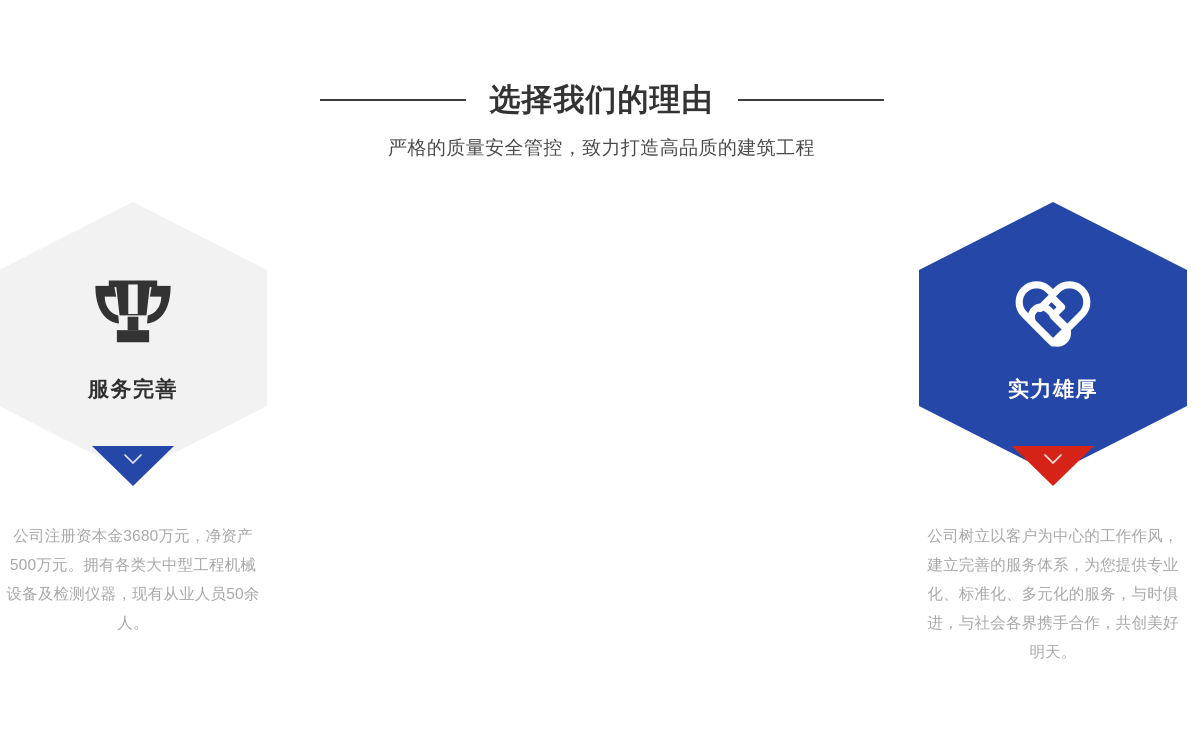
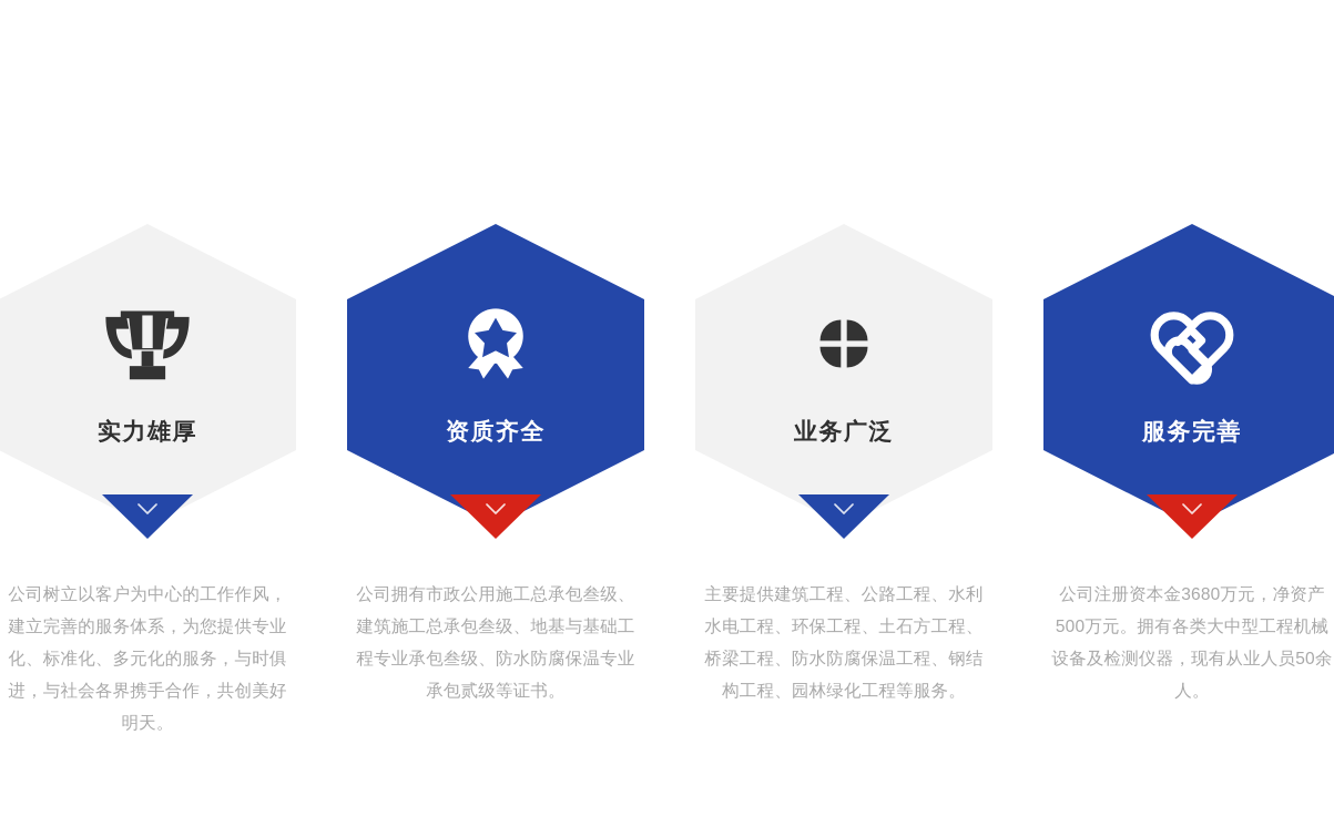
- 选择我们的理由
- 严格的质量安全管控，致力打造高品质的建筑工程
- 服务完善
+ 实力雄厚
- 公司注册资本金3680万元，净资产500万元。拥有各类大中型工程机械设备及检测仪器，现有从业人员50余人。
+ 公司树立以客户为中心的工作作风，建立完善的服务体系，为您提供专业化、标准化、多元化的服务，与时俱进，与社会各界携手合作，共创美好明天。
+ 资质齐全
+ 公司拥有市政公用施工总承包叁级、建筑施工总承包叁级、地基与基础工程专业承包叁级、防水防腐保温专业承包贰级等证书。
+ 业务广泛
+ 主要提供建筑工程、公路工程、水利水电工程、环保工程、土石方工程、桥梁工程、防水防腐保温工程、钢结构工程、园林绿化工程等服务。
- 实力雄厚
+ 服务完善
- 公司树立以客户为中心的工作作风，建立完善的服务体系，为您提供专业化、标准化、多元化的服务，与时俱进，与社会各界携手合作，共创美好明天。
+ 公司注册资本金3680万元，净资产500万元。拥有各类大中型工程机械设备及检测仪器，现有从业人员50余人。
